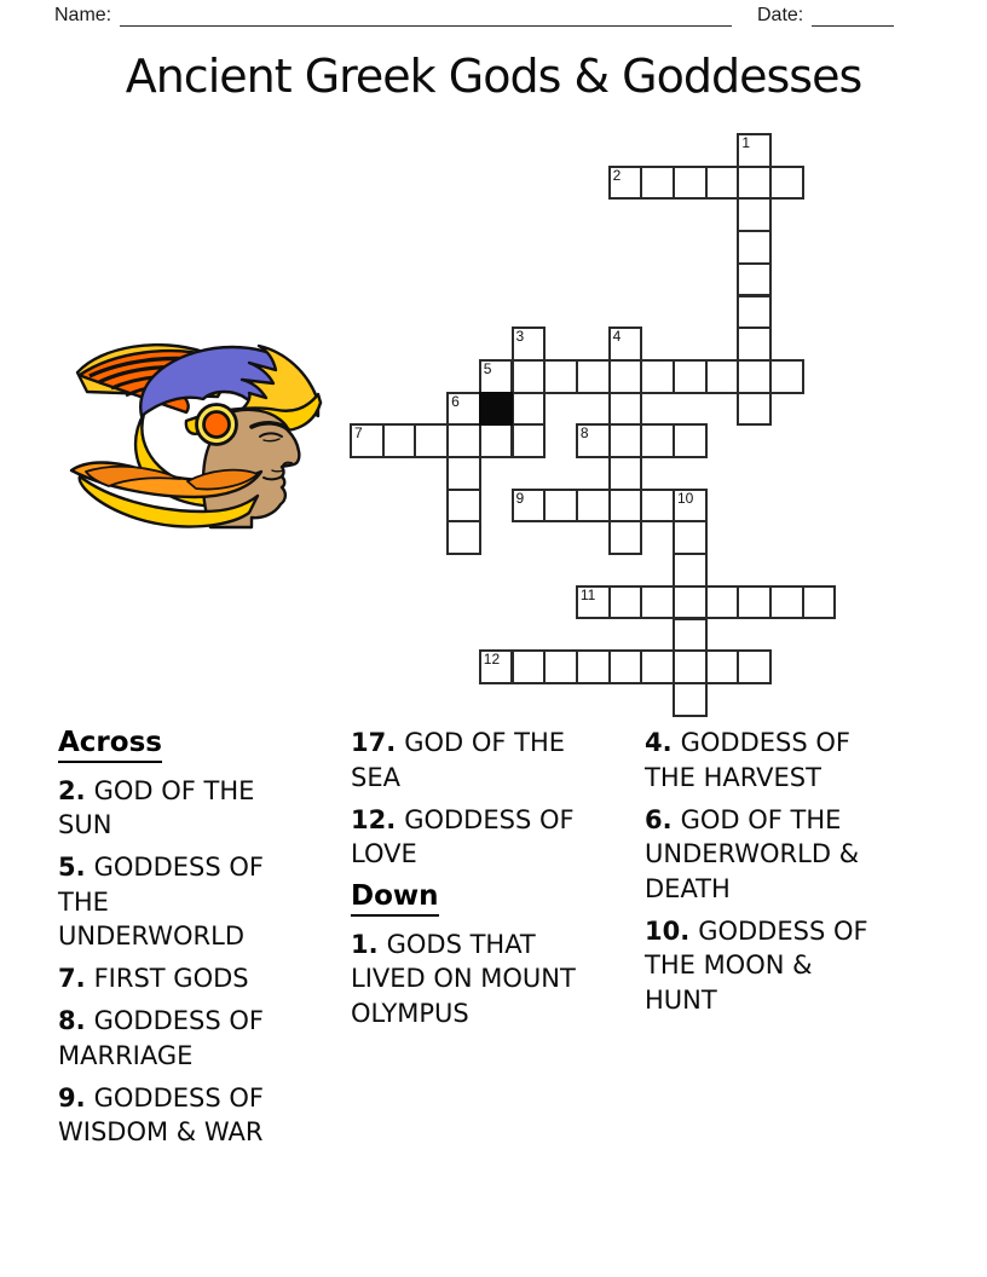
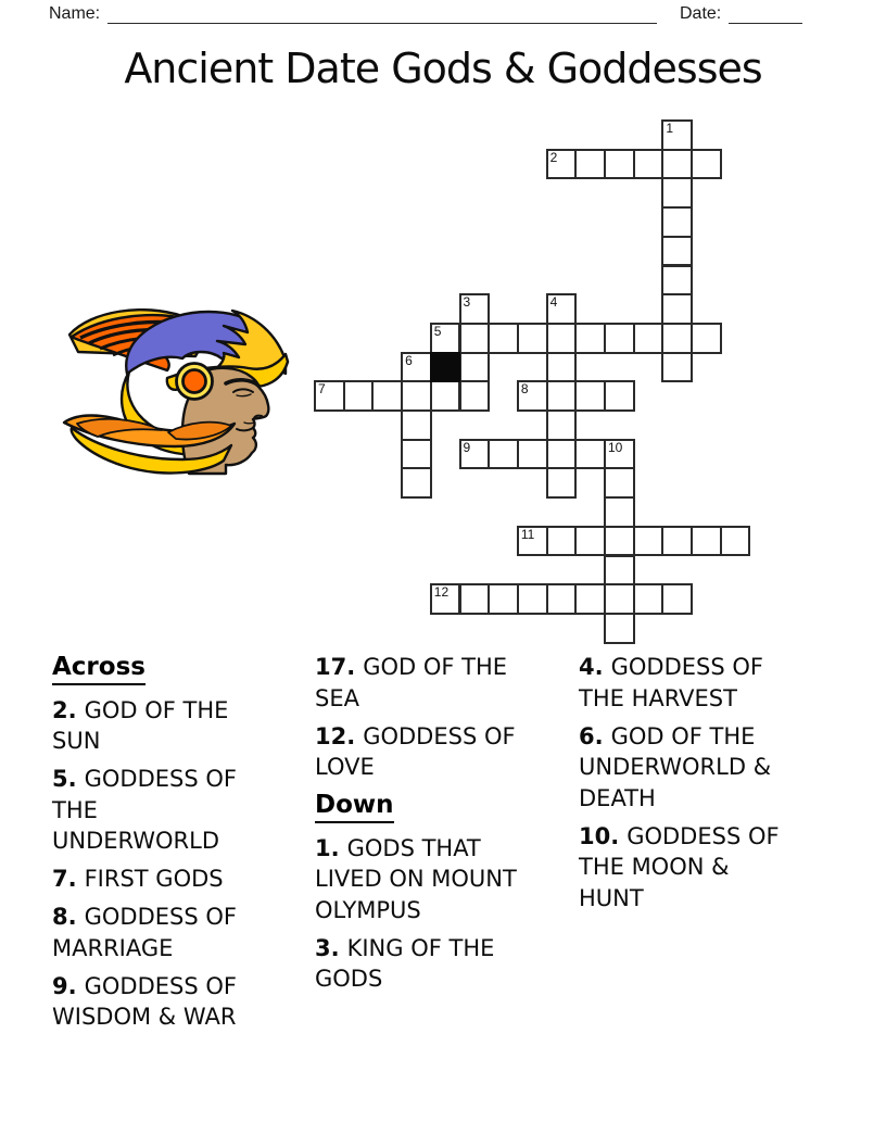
  Name:
  Date:
- Ancient Greek Gods & Goddesses
+ Ancient Date Gods & Goddesses
  1
  2
  3
  4
  5
  6
  7
  8
  9
  10
  11
  12
  Across
  2. GOD OF THE
  SUN
  5. GODDESS OF
  THE
  UNDERWORLD
  7. FIRST GODS
  8. GODDESS OF
  MARRIAGE
  9. GODDESS OF
  WISDOM & WAR
  17. GOD OF THE
  SEA
  12. GODDESS OF
  LOVE
  Down
  1. GODS THAT
  LIVED ON MOUNT
  OLYMPUS
+ 3. KING OF THE
+ GODS
  4. GODDESS OF
  THE HARVEST
  6. GOD OF THE
  UNDERWORLD &
  DEATH
  10. GODDESS OF
  THE MOON &
  HUNT
